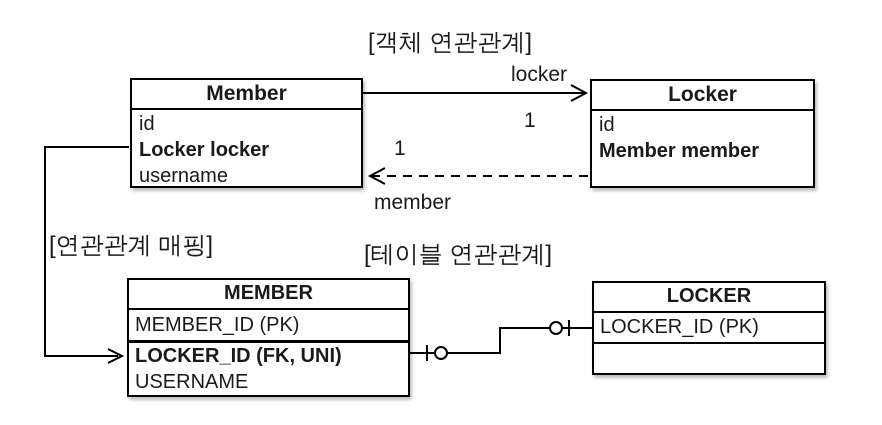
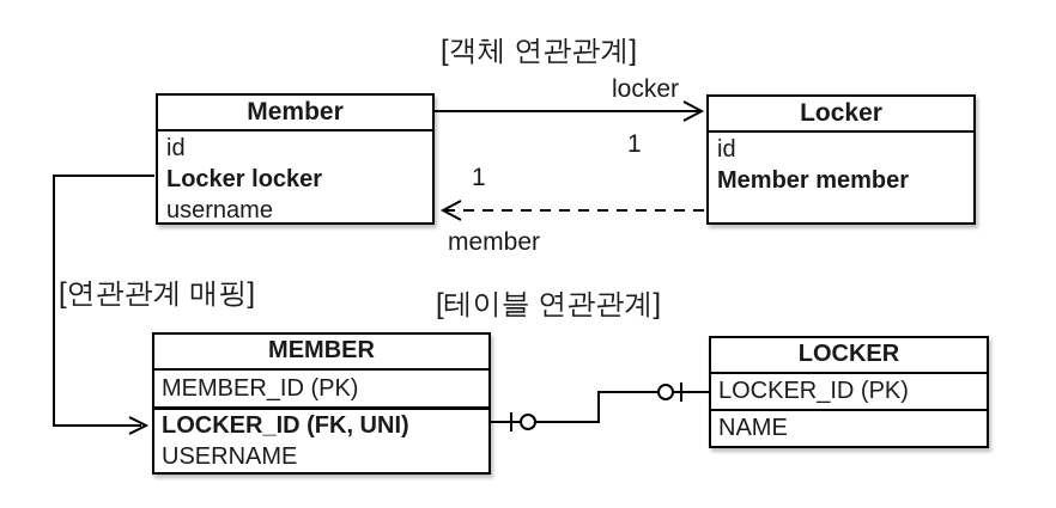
  [객체 연관관계]
  [연관관계 매핑]
  [테이블 연관관계]
  Member
  id
  Locker locker
  username
  Locker
  id
  Member member
  locker
  1
  1
  member
  MEMBER
  MEMBER_ID (PK)
  LOCKER_ID (FK, UNI)
  USERNAME
  LOCKER
  LOCKER_ID (PK)
+ NAME
